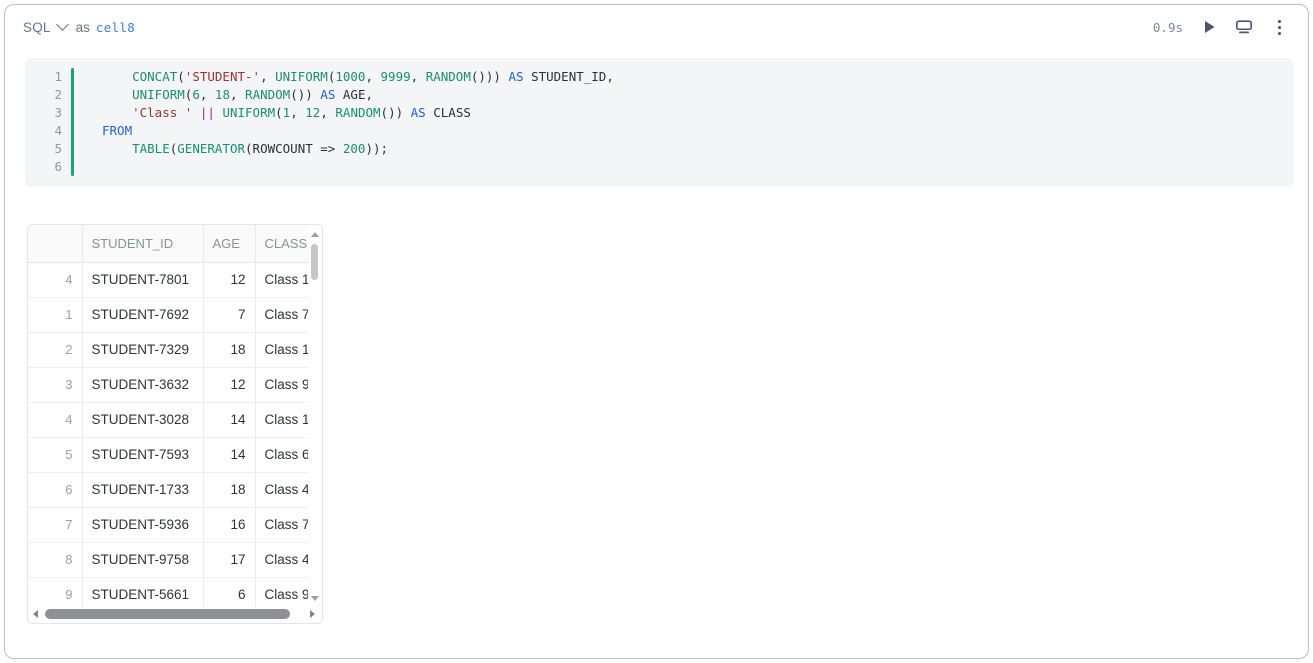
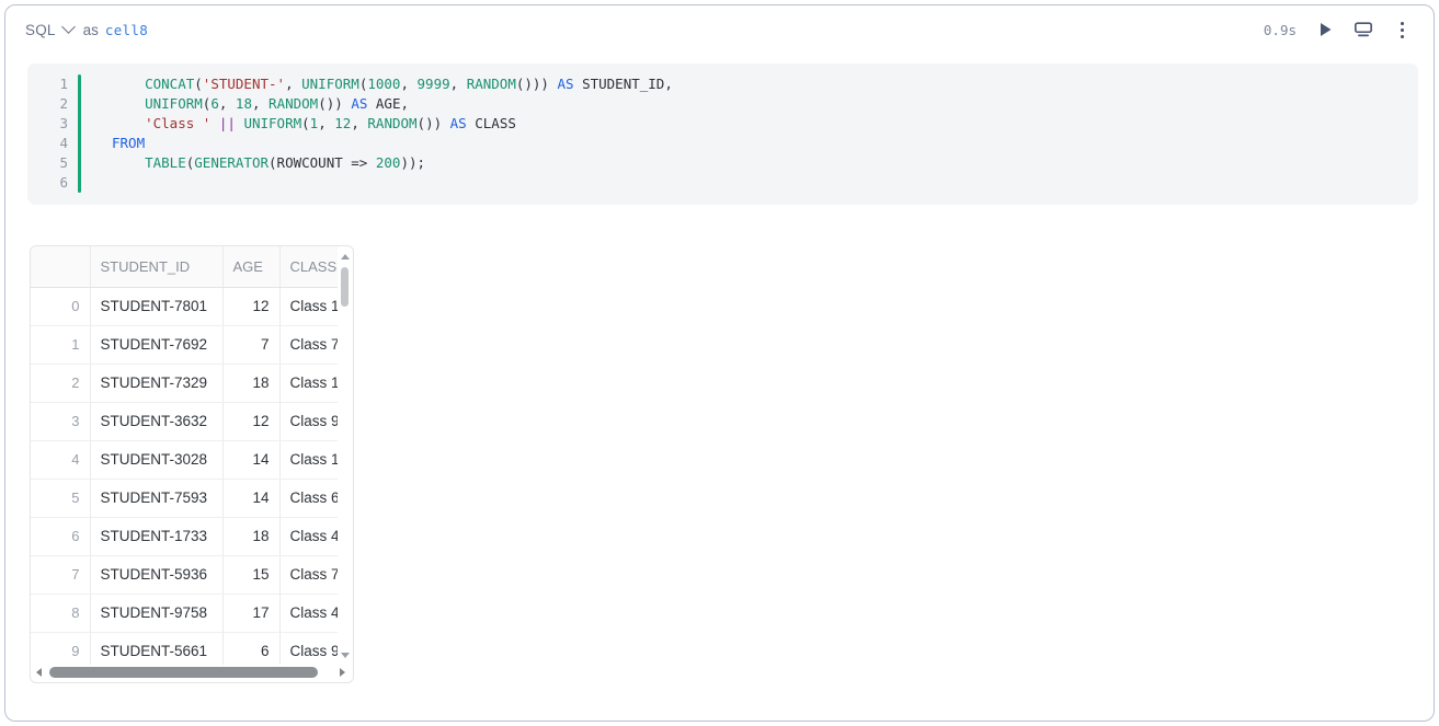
  SQL
  as
  cell8
  0.9s
  1
  2
  3
  4
  5
  6
  CONCAT('STUDENT-', UNIFORM(1000, 9999, RANDOM())) AS STUDENT_ID,
  UNIFORM(6, 18, RANDOM()) AS AGE,
  'Class ' || UNIFORM(1, 12, RANDOM()) AS CLASS
  FROM
  TABLE(GENERATOR(ROWCOUNT => 200));
  	STUDENT_ID	AGE	CLASS
- 4	STUDENT-7801	12	Class 1
+ 0	STUDENT-7801	12	Class 1
  1	STUDENT-7692	7	Class 7
  2	STUDENT-7329	18	Class 1
  3	STUDENT-3632	12	Class 9
  4	STUDENT-3028	14	Class 1
  5	STUDENT-7593	14	Class 6
  6	STUDENT-1733	18	Class 4
- 7	STUDENT-5936	16	Class 7
+ 7	STUDENT-5936	15	Class 7
  8	STUDENT-9758	17	Class 4
  9	STUDENT-5661	6	Class 9
